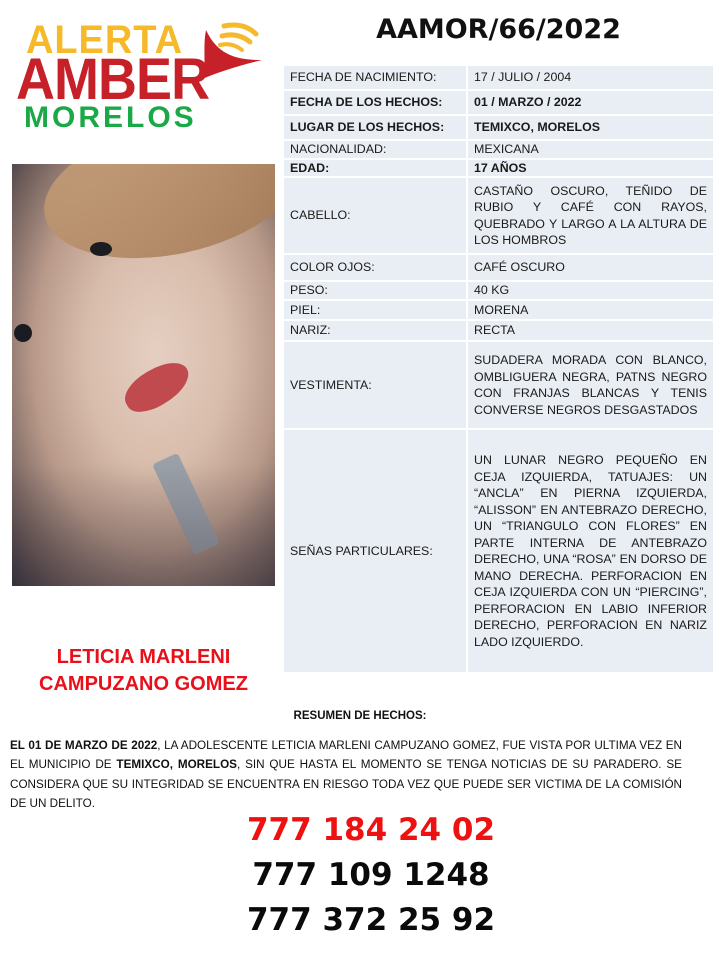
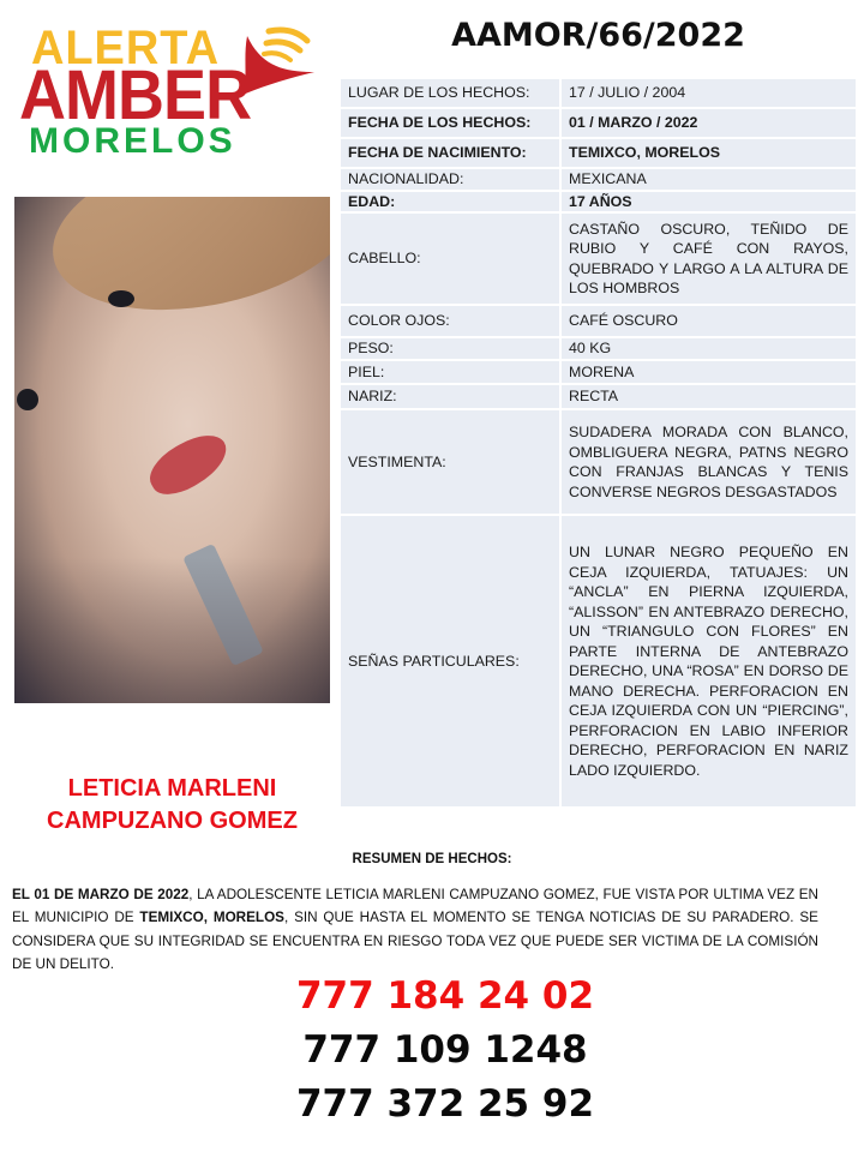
  ALERTA
  AMBER
  MORELOS
  AAMOR/66/2022
  LETICIA MARLENI
  CAMPUZANO GOMEZ
- FECHA DE NACIMIENTO:	17 / JULIO / 2004
+ LUGAR DE LOS HECHOS:	17 / JULIO / 2004
  FECHA DE LOS HECHOS:	01 / MARZO / 2022
- LUGAR DE LOS HECHOS:	TEMIXCO, MORELOS
+ FECHA DE NACIMIENTO:	TEMIXCO, MORELOS
  NACIONALIDAD:	MEXICANA
  EDAD:	17 AÑOS
  CABELLO:	CASTAÑO OSCURO, TEÑIDO DE RUBIO Y CAFÉ CON RAYOS, QUEBRADO Y LARGO A LA ALTURA DE LOS HOMBROS
  COLOR OJOS:	CAFÉ OSCURO
  PESO:	40 KG
  PIEL:	MORENA
  NARIZ:	RECTA
  VESTIMENTA:	SUDADERA MORADA CON BLANCO, OMBLIGUERA NEGRA, PATNS NEGRO CON FRANJAS BLANCAS Y TENIS CONVERSE NEGROS DESGASTADOS
  SEÑAS PARTICULARES:	UN LUNAR NEGRO PEQUEÑO EN CEJA IZQUIERDA, TATUAJES: UN “ANCLA” EN PIERNA IZQUIERDA, “ALISSON” EN ANTEBRAZO DERECHO, UN “TRIANGULO CON FLORES” EN PARTE INTERNA DE ANTEBRAZO DERECHO, UNA “ROSA” EN DORSO DE MANO DERECHA. PERFORACION EN CEJA IZQUIERDA CON UN “PIERCING”, PERFORACION EN LABIO INFERIOR DERECHO, PERFORACION EN NARIZ LADO IZQUIERDO.
  RESUMEN DE HECHOS:
  EL 01 DE MARZO DE 2022, LA ADOLESCENTE LETICIA MARLENI CAMPUZANO GOMEZ, FUE VISTA POR ULTIMA VEZ EN EL MUNICIPIO DE TEMIXCO, MORELOS, SIN QUE HASTA EL MOMENTO SE TENGA NOTICIAS DE SU PARADERO. SE CONSIDERA QUE SU INTEGRIDAD SE ENCUENTRA EN RIESGO TODA VEZ QUE PUEDE SER VICTIMA DE LA COMISIÓN DE UN DELITO.
  777 184 24 02
  777 109 1248
  777 372 25 92
